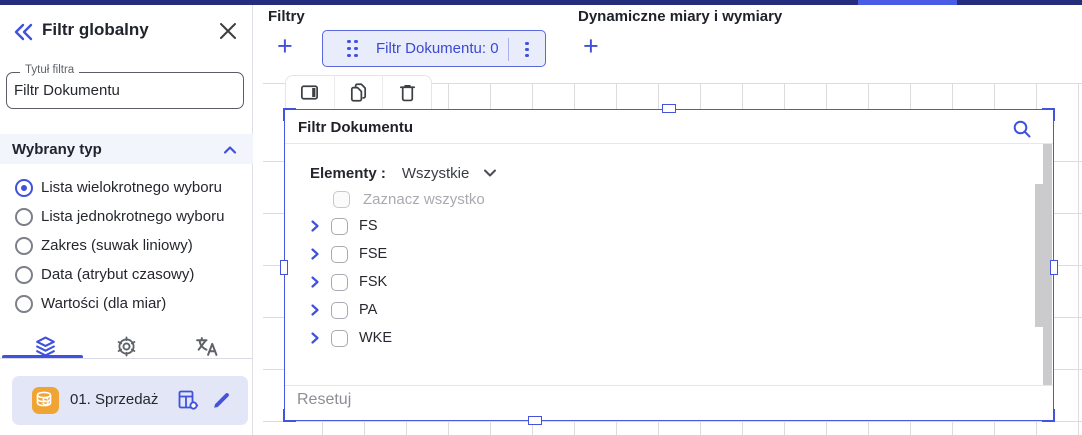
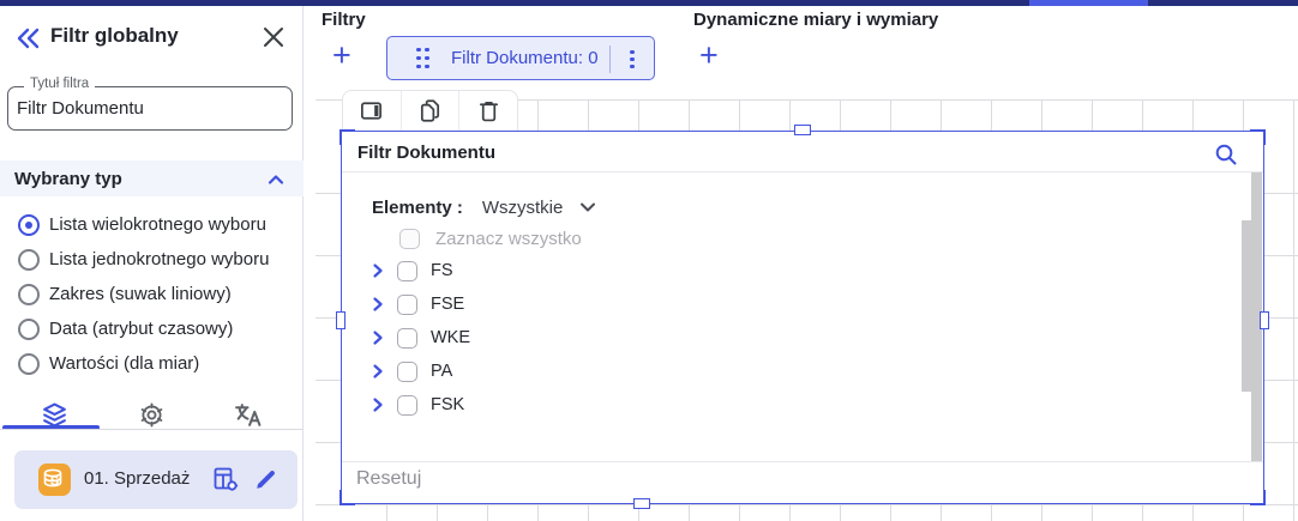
  Filtr globalny
  Tytuł filtra
  Filtr Dokumentu
  Wybrany typ
  Lista wielokrotnego wyboru
  Lista jednokrotnego wyboru
  Zakres (suwak liniowy)
  Data (atrybut czasowy)
  Wartości (dla miar)
  S
  01. Sprzedaż
  Filtry
  Dynamiczne miary i wymiary
  +
  +
  Filtr Dokumentu: 0
  Filtr Dokumentu
  Elementy :
  Wszystkie
  Zaznacz wszystko
  FS
  FSE
- FSK
+ WKE
  PA
- WKE
+ FSK
  Resetuj
